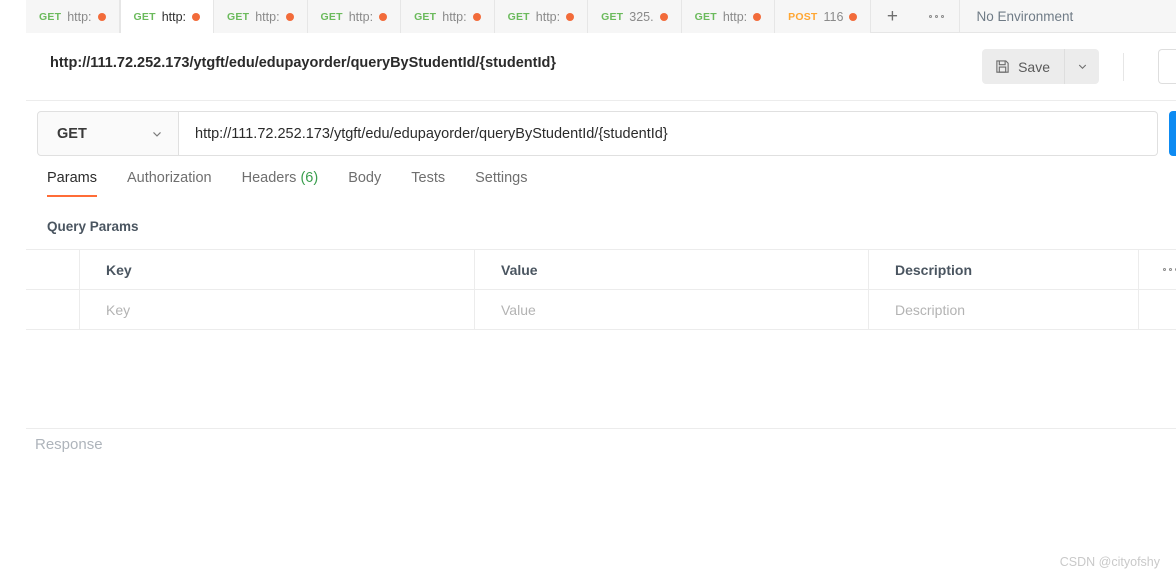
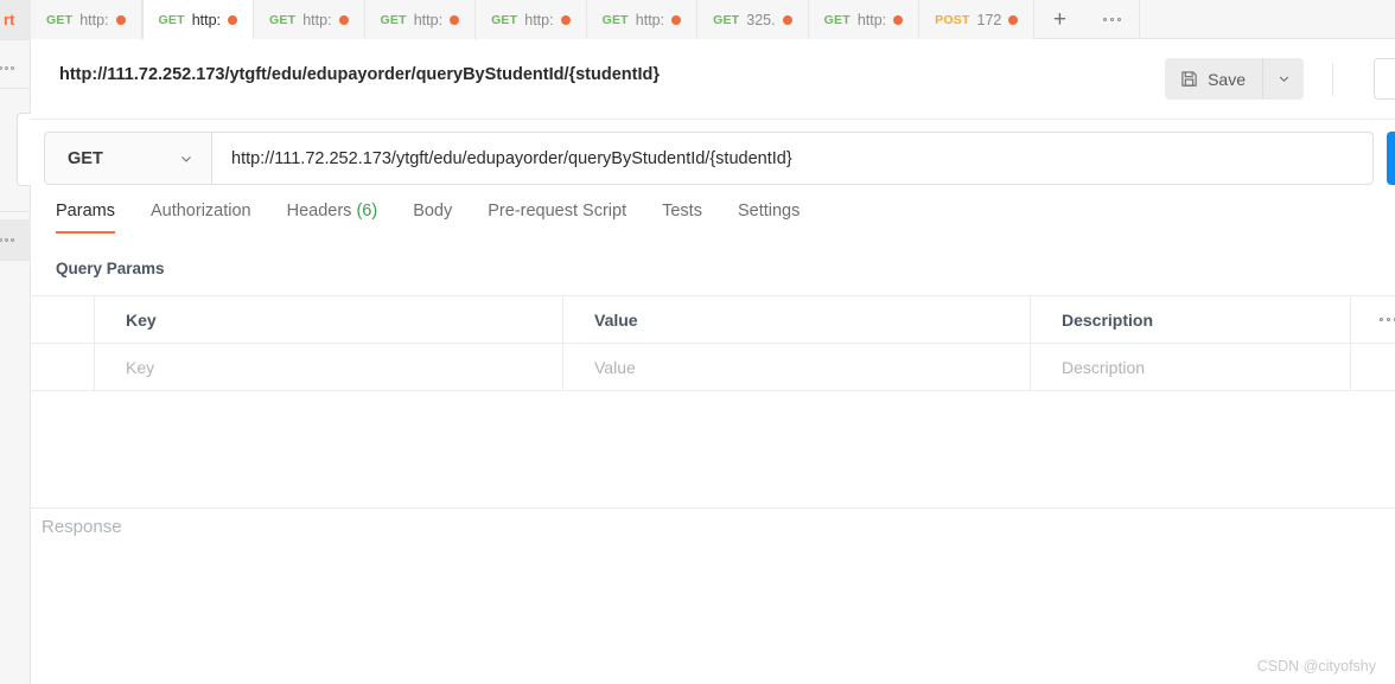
+ rt
  GET
  http:
  GET
  http:
  GET
  http:
  GET
  http:
  GET
  http:
  GET
  http:
  GET
  325.
  GET
  http:
  POST
- 116
+ 172
  +
- No Environment
  http://111.72.252.173/ytgft/edu/edupayorder/queryByStudentId/{studentId}
  Save
  GET
  http://111.72.252.173/ytgft/edu/edupayorder/queryByStudentId/{studentId}
  Params
  Authorization
  Headers (6)
  Body
+ Pre-request Script
  Tests
  Settings
  Query Params
  Key
  Value
  Description
  Key
  Value
  Description
  Response
  CSDN @cityofshy
